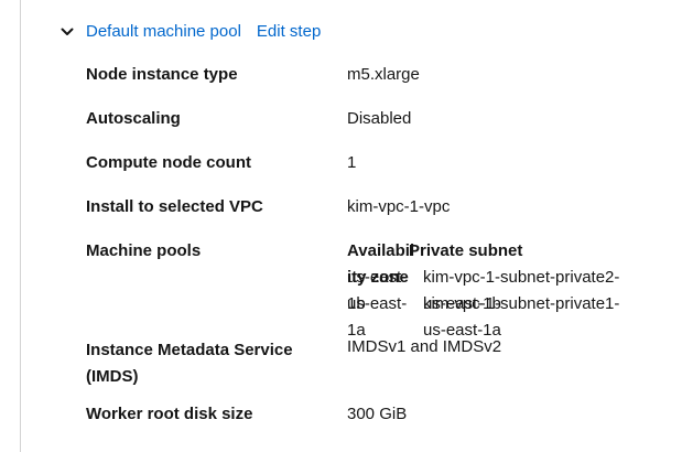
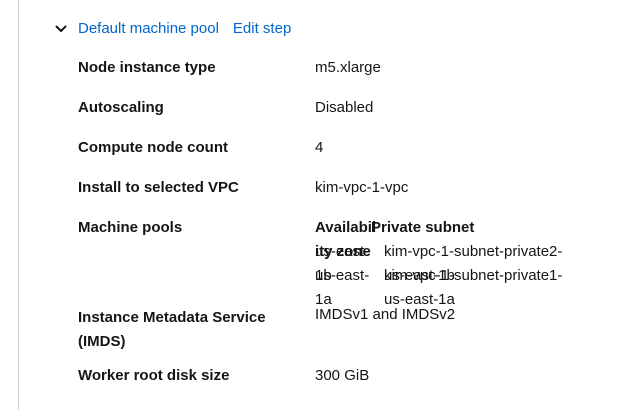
  Default machine pool
  Edit step
  Node instance type
  m5.xlarge
  Autoscaling
  Disabled
  Compute node count
- 1
+ 4
  Install to selected VPC
  kim-vpc-1-vpc
  Machine pools
  Availability zone
  Private subnet
  us-east-1b
  kim-vpc-1-subnet-private2-us-east-1b
  us-east-1a
  kim-vpc-1-subnet-private1-us-east-1a
  Instance Metadata Service (IMDS)
  IMDSv1 and IMDSv2
  Worker root disk size
  300 GiB
